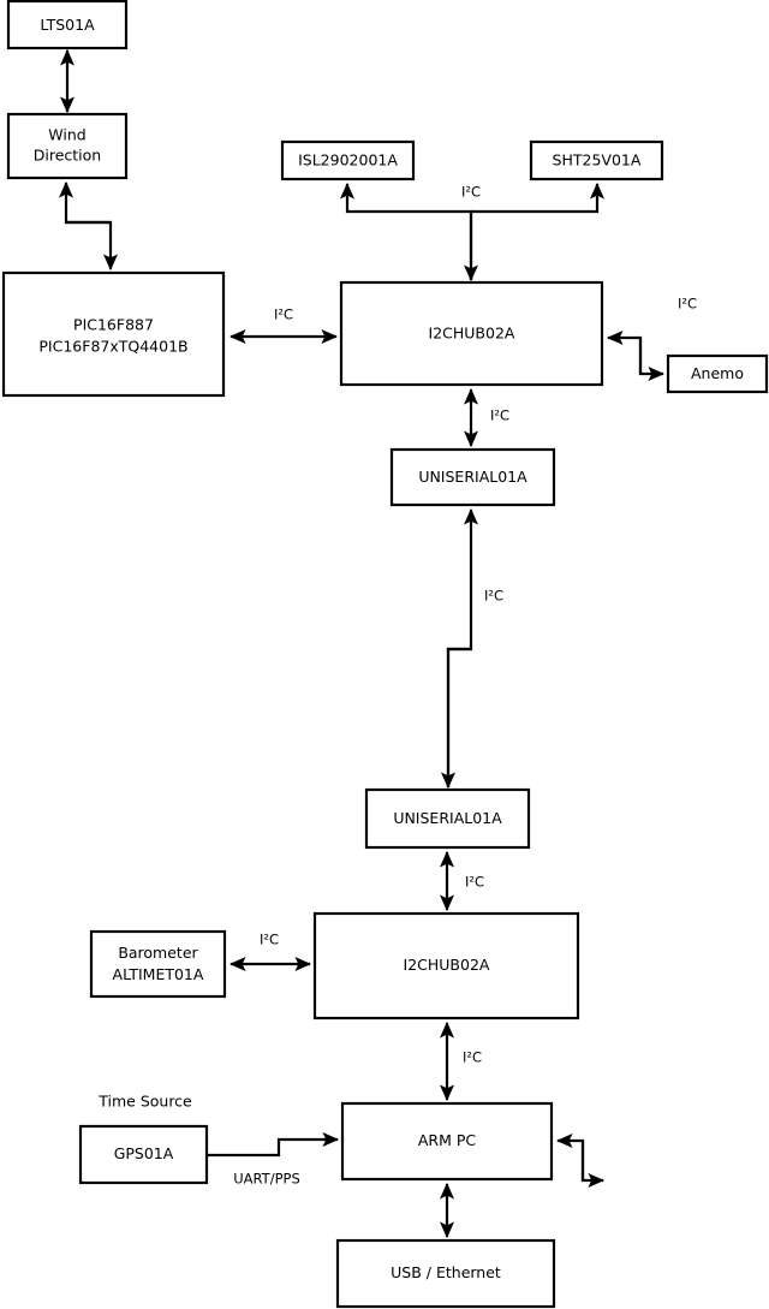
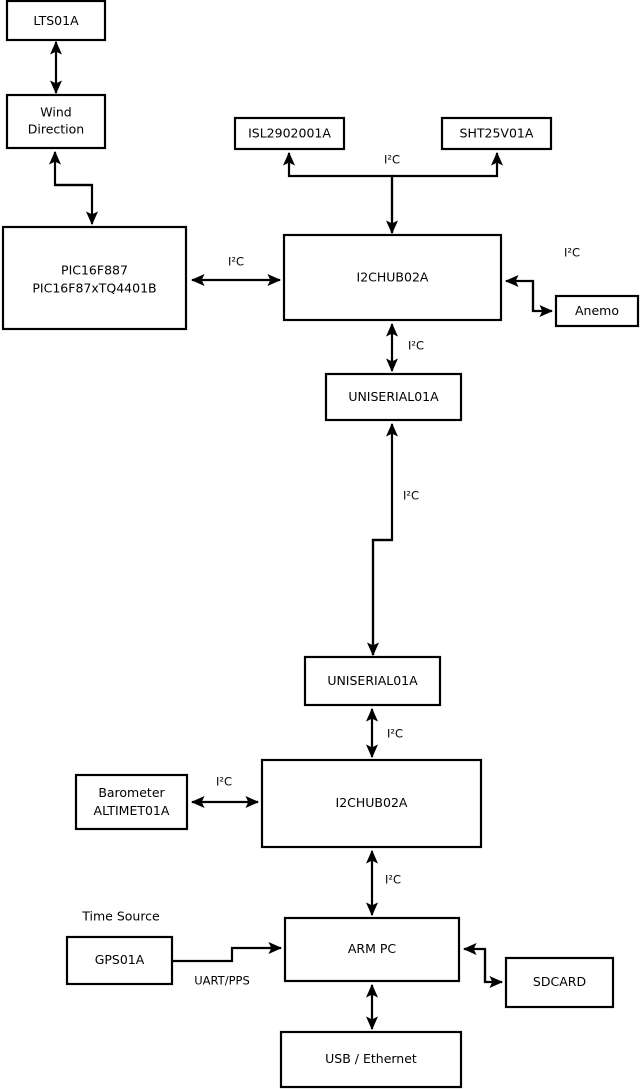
  LTS01A
  Wind
  Direction
  PIC16F887
  PIC16F87xTQ4401B
  ISL2902001A
  SHT25V01A
  I2CHUB02A
  Anemo
  UNISERIAL01A
  UNISERIAL01A
  I2CHUB02A
  Barometer
  ALTIMET01A
  ARM PC
  GPS01A
+ SDCARD
  USB / Ethernet
  I²C
  I²C
  I²C
  I²C
  I²C
  I²C
  I²C
  I²C
  UART/PPS
  Time Source
